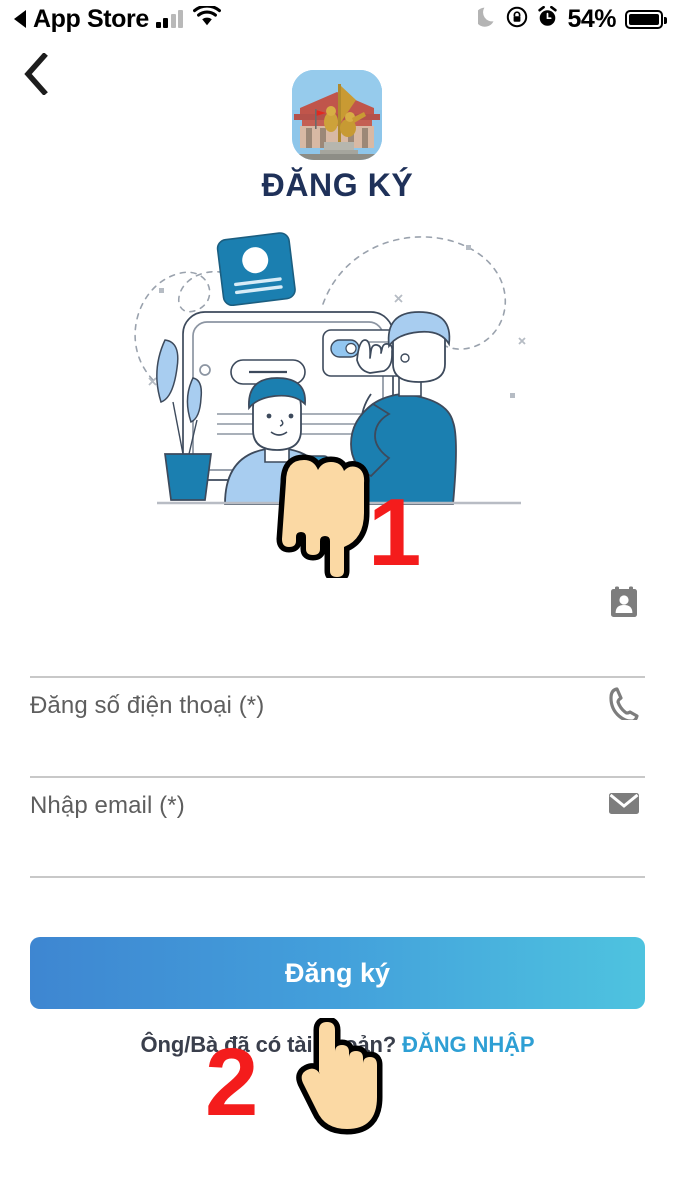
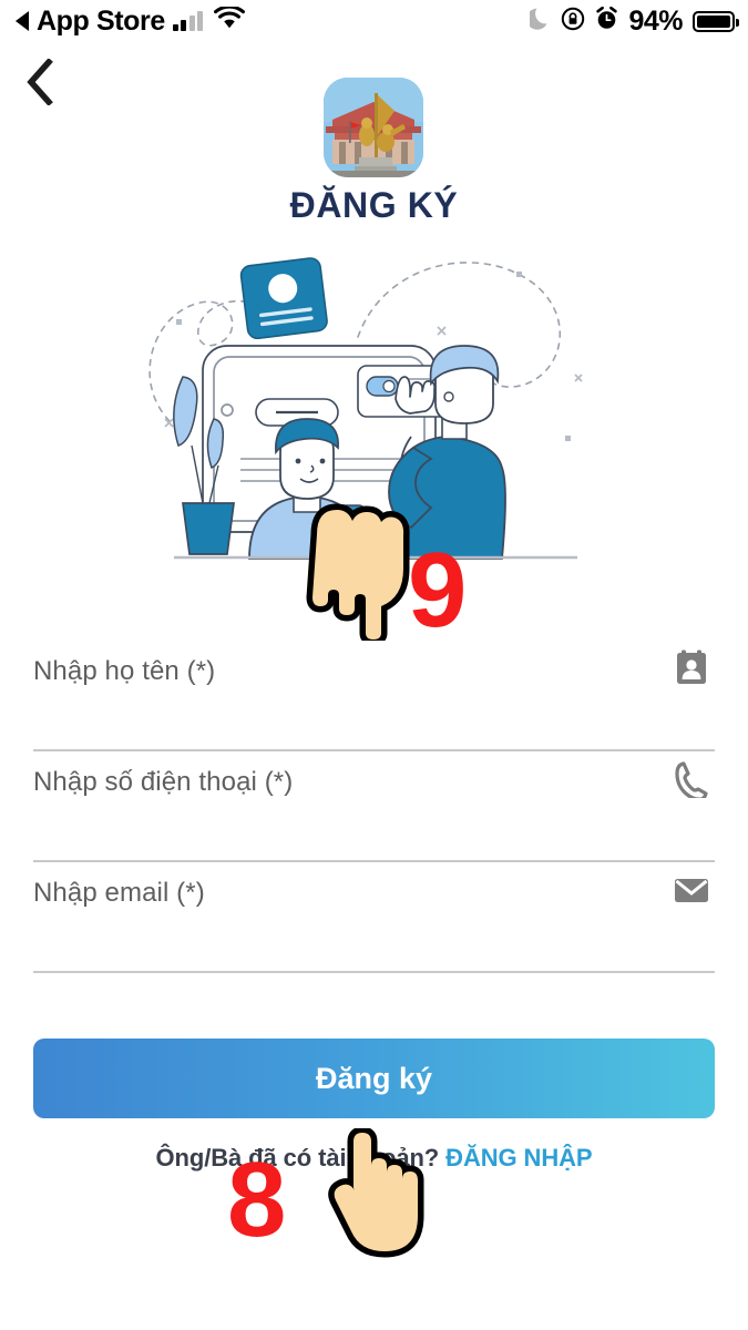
  App Store
- 54%
+ 94%
  ĐĂNG KÝ
- 1
+ 9
+ Nhập họ tên (*)
- Đăng số điện thoại (*)
+ Nhập số điện thoại (*)
  Nhập email (*)
  Đăng ký
  Ông/Bà đã có tàiản? ĐĂNG NHẬP
- 2
+ 8
